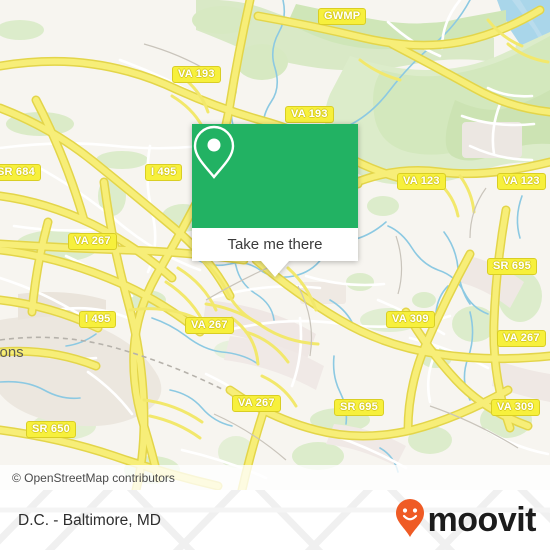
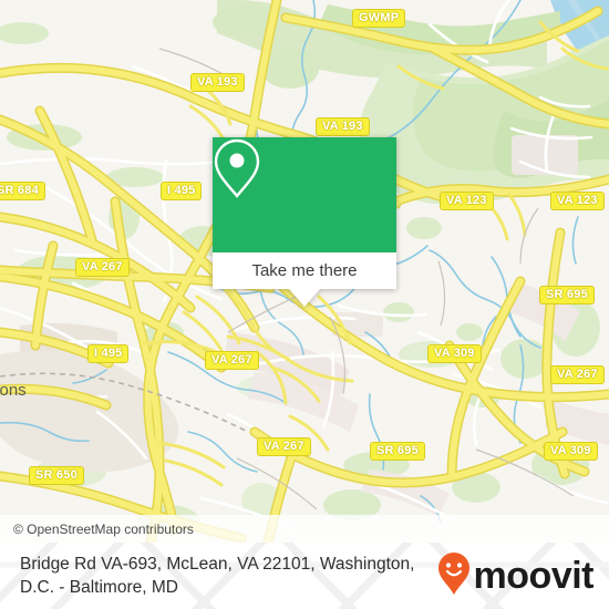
  GWMP
  VA 193
  VA 193
  SR 684
  I 495
  VA 123
  VA 123
  VA 267
  SR 695
  I 495
  VA 267
  VA 309
  VA 267
  SR 650
  VA 267
  SR 695
  VA 309
  ons
  Take me there
  © OpenStreetMap contributors
+ Bridge Rd VA-693, McLean, VA 22101, Washington,
  D.C. - Baltimore, MD
  moovit
